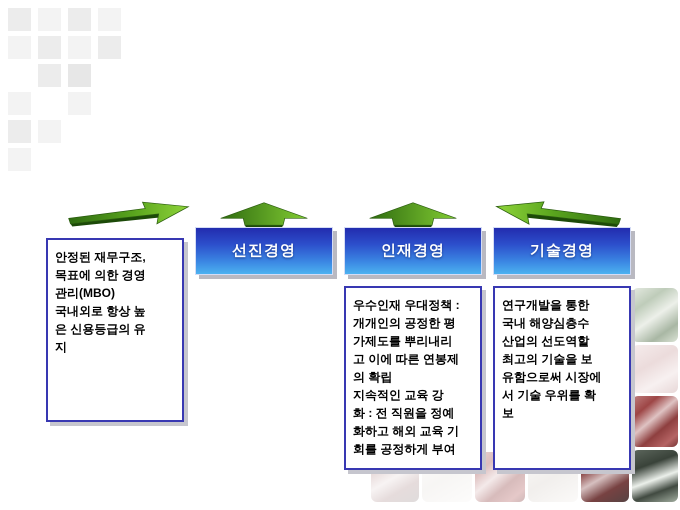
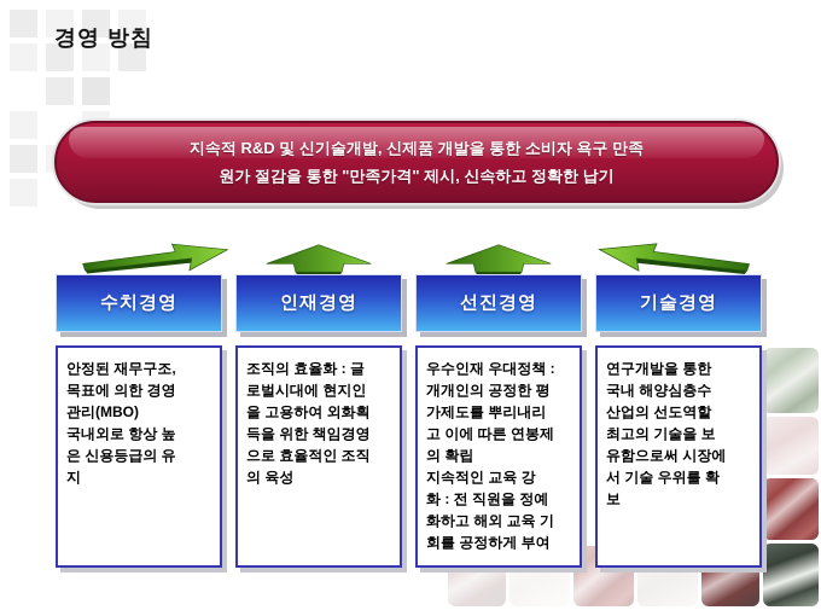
+ 경영 방침
+ 지속적 R&D 및 신기술개발, 신제품 개발을 통한 소비자 욕구 만족
+ 원가 절감을 통한 "만족가격" 제시, 신속하고 정확한 납기
+ 수치경영
  안정된 재무구조,
  목표에 의한 경영
  관리(MBO)
  국내외로 항상 높
  은 신용등급의 유
  지
- 선진경영
+ 인재경영
+ 조직의 효율화 : 글
+ 로벌시대에 현지인
+ 을 고용하여 외화획
+ 득을 위한 책임경영
+ 으로 효율적인 조직
+ 의 육성
- 인재경영
+ 선진경영
  우수인재 우대정책 :
  개개인의 공정한 평
  가제도를 뿌리내리
  고 이에 따른 연봉제
  의 확립
  지속적인 교육 강
  화 : 전 직원을 정예
  화하고 해외 교육 기
  회를 공정하게 부여
  기술경영
  연구개발을 통한
  국내 해양심층수
  산업의 선도역할
  최고의 기술을 보
  유함으로써 시장에
  서 기술 우위를 확
  보
